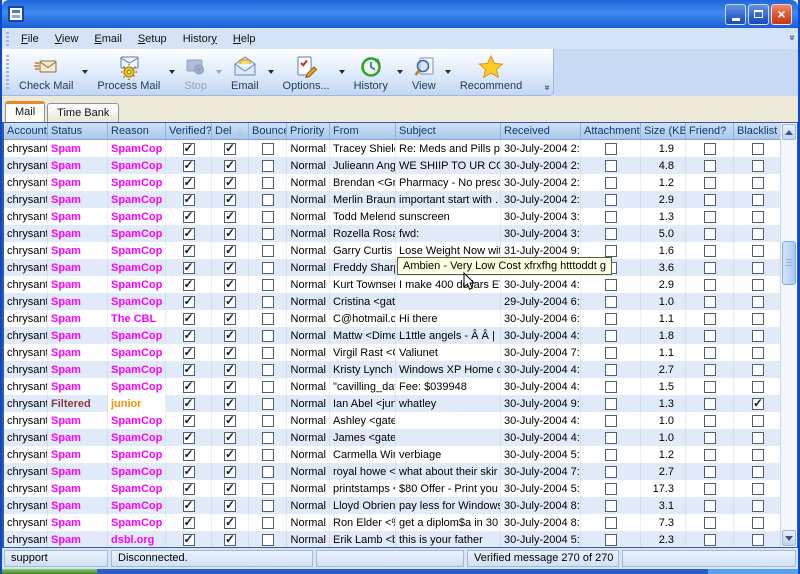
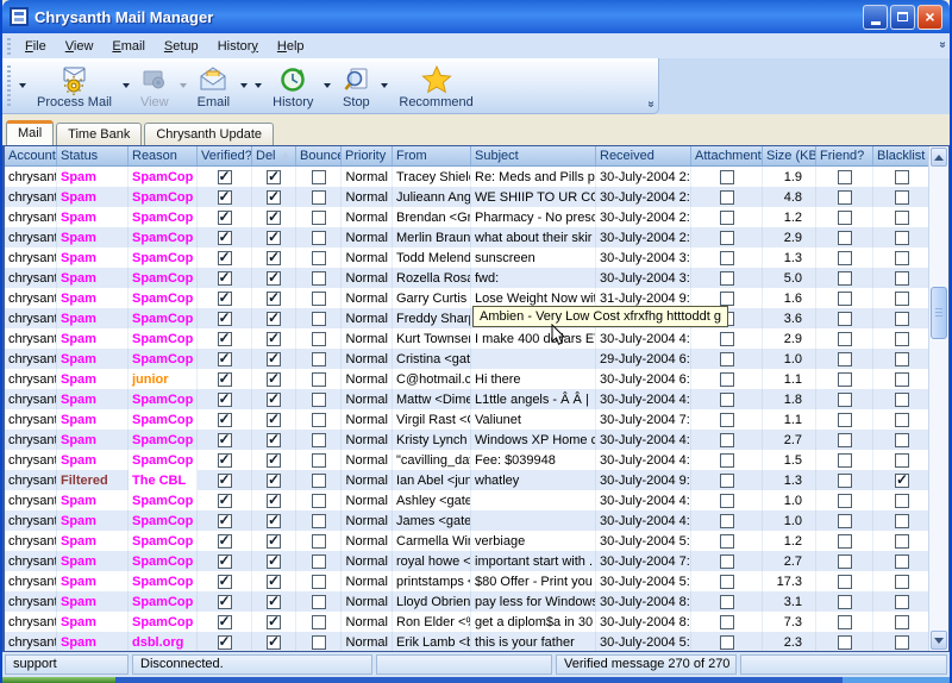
+ Chrysanth Mail Manager
  ×
  File View Email Setup History Help
- Check Mail
  Process Mail
- Stop
+ View
  Email
- Options...
  History
- View
+ Stop
  Recommend
  Mail
  Time Bank
+ Chrysanth Update
  Account
  Status
  Reason
  Verified?
  Del
  Bounc
  Priority
  From
  Subject
  Received
  Attachment
  Size (KB
  Friend?
  Blacklist
  chrysant
  Spam
  SpamCop
  Normal
  Tracey Shiel
  Re: Meds and Pills p
  30-July-2004 2:
  1.9
  chrysant
  Spam
  SpamCop
  Normal
  Julieann Ang
  WE SHIIP TO UR CO
  30-July-2004 2:
  4.8
  chrysant
  Spam
  SpamCop
  Normal
  Brendan <Gr
  Pharmacy - No presc
  30-July-2004 2:
  1.2
  chrysant
  Spam
  SpamCop
  Normal
  Merlin Braun
- important start with .
+ what about their skir
  30-July-2004 2:
  2.9
  chrysant
  Spam
  SpamCop
  Normal
  Todd Melend
  sunscreen
  30-July-2004 3:
  1.3
  chrysant
  Spam
  SpamCop
  Normal
  Rozella Rosa
  fwd:
  30-July-2004 3:
  5.0
  chrysant
  Spam
  SpamCop
  Normal
  Garry Curtis
  Lose Weight Now wit
  31-July-2004 9:
  1.6
  chrysant
  Spam
  SpamCop
  Normal
  Freddy Shar
  3.6
  chrysant
  Spam
  SpamCop
  Normal
  Kurt Townse
  I make 400 dlars E
  30-July-2004 4:
  2.9
  chrysant
  Spam
  SpamCop
  Normal
  Cristina <gat
  29-July-2004 6:
  1.0
  chrysant
  Spam
- The CBL
+ junior
  Normal
  C@hotmail.c
  Hi there
  30-July-2004 6:
  1.1
  chrysant
  Spam
  SpamCop
  Normal
  Mattw <Dime
  L1ttle angels - Â Â |
  30-July-2004 4:
  1.8
  chrysant
  Spam
  SpamCop
  Normal
  Virgil Rast <
  Valiunet
  30-July-2004 7:
  1.1
  chrysant
  Spam
  SpamCop
  Normal
  Kristy Lynch
  Windows XP Home c
  30-July-2004 4:
  2.7
  chrysant
  Spam
  SpamCop
  Normal
  "cavilling_da
  Fee: $039948
  30-July-2004 4:
  1.5
  chrysant
  Filtered
- junior
+ The CBL
  Normal
  Ian Abel <jun
  whatley
  30-July-2004 9:
  1.3
  chrysant
  Spam
  SpamCop
  Normal
  Ashley <gate
  30-July-2004 4:
  1.0
  chrysant
  Spam
  SpamCop
  Normal
  James <gate
  30-July-2004 4:
  1.0
  chrysant
  Spam
  SpamCop
  Normal
  Carmella Win
  verbiage
  30-July-2004 5:
  1.2
  chrysant
  Spam
  SpamCop
  Normal
  royal howe <
- what about their skir
+ important start with .
  30-July-2004 7:
  2.7
  chrysant
  Spam
  SpamCop
  Normal
  printstamps
  $80 Offer - Print you
  30-July-2004 5:
  17.3
  chrysant
  Spam
  SpamCop
  Normal
  Lloyd Obrien
  pay less for Windows
  30-July-2004 8:
  3.1
  chrysant
  Spam
  SpamCop
  Normal
  Ron Elder <
  get a diplom$a in 30
  30-July-2004 8:
  7.3
  chrysant
  Spam
  dsbl.org
  Normal
  Erik Lamb <b
  this is your father
  30-July-2004 5:
  2.3
  Ambien - Very Low Cost xfrxfhg htttoddt g
  support
  Disconnected.
  Verified message 270 of 270
